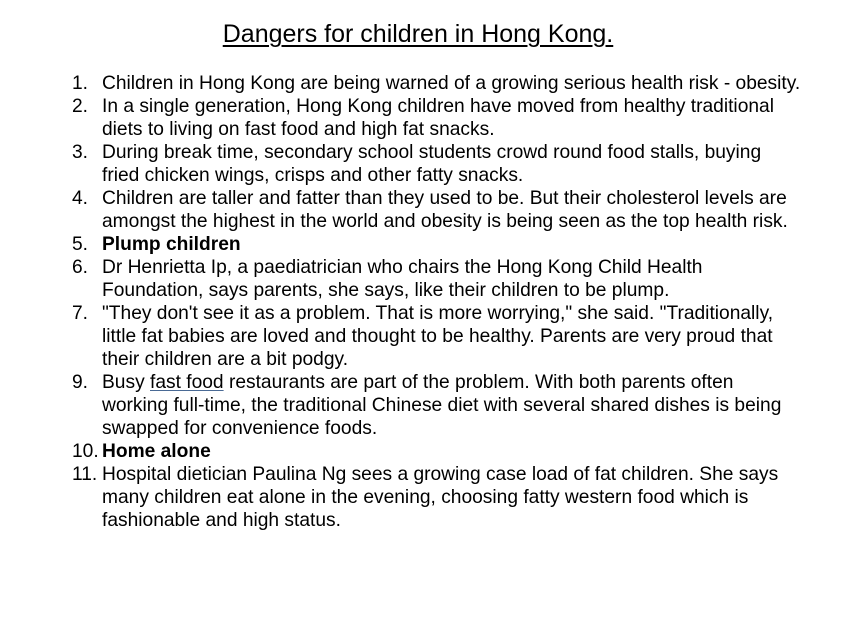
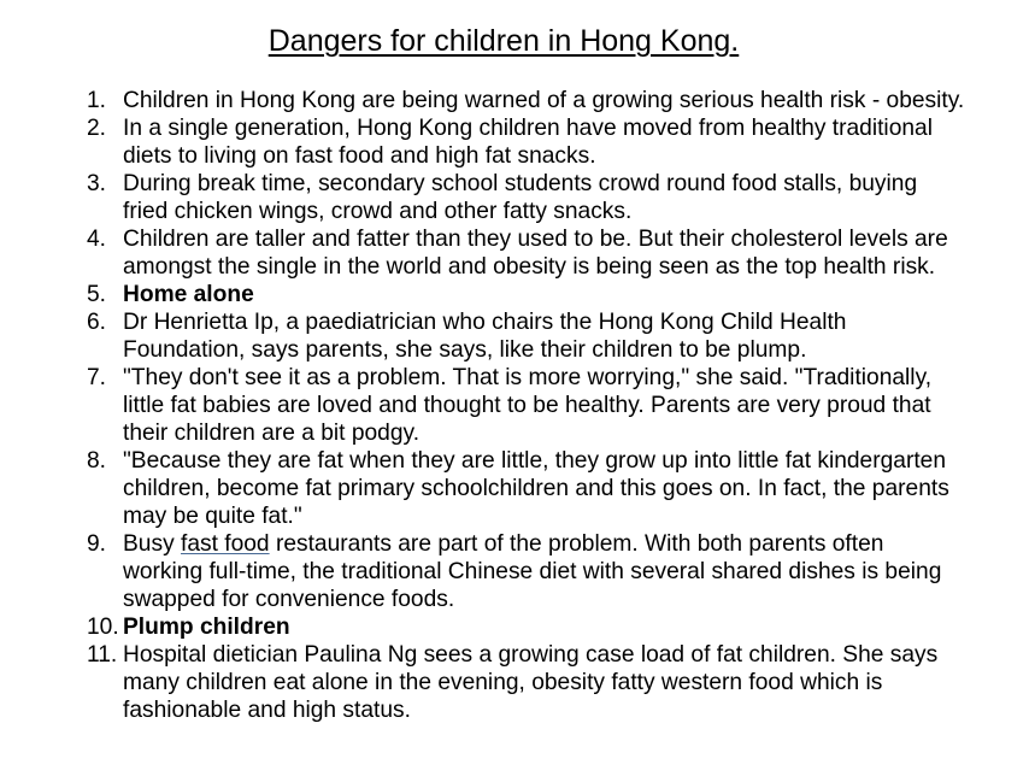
  Dangers for children in Hong Kong.
  1.
  Children in Hong Kong are being warned of a growing serious health risk - obesity.
  2.
  In a single generation, Hong Kong children have moved from healthy traditional diets to living on fast food and high fat snacks.
  3.
- During break time, secondary school students crowd round food stalls, buying fried chicken wings, crisps and other fatty snacks.
+ During break time, secondary school students crowd round food stalls, buying fried chicken wings, crowd and other fatty snacks.
  4.
- Children are taller and fatter than they used to be. But their cholesterol levels are amongst the highest in the world and obesity is being seen as the top health risk.
+ Children are taller and fatter than they used to be. But their cholesterol levels are amongst the single in the world and obesity is being seen as the top health risk.
  5.
- Plump children
+ Home alone
  6.
  Dr Henrietta Ip, a paediatrician who chairs the Hong Kong Child Health Foundation, says parents, she says, like their children to be plump.
  7.
  "They don't see it as a problem. That is more worrying," she said. "Traditionally, little fat babies are loved and thought to be healthy. Parents are very proud that their children are a bit podgy.
+ 8.
+ "Because they are fat when they are little, they grow up into little fat kindergarten children, become fat primary schoolchildren and this goes on. In fact, the parents may be quite fat."
  9.
  Busy fast food restaurants are part of the problem. With both parents often working full-time, the traditional Chinese diet with several shared dishes is being swapped for convenience foods.
  10.
- Home alone
+ Plump children
  11.
- Hospital dietician Paulina Ng sees a growing case load of fat children. She says many children eat alone in the evening, choosing fatty western food which is fashionable and high status.
+ Hospital dietician Paulina Ng sees a growing case load of fat children. She says many children eat alone in the evening, obesity fatty western food which is fashionable and high status.
